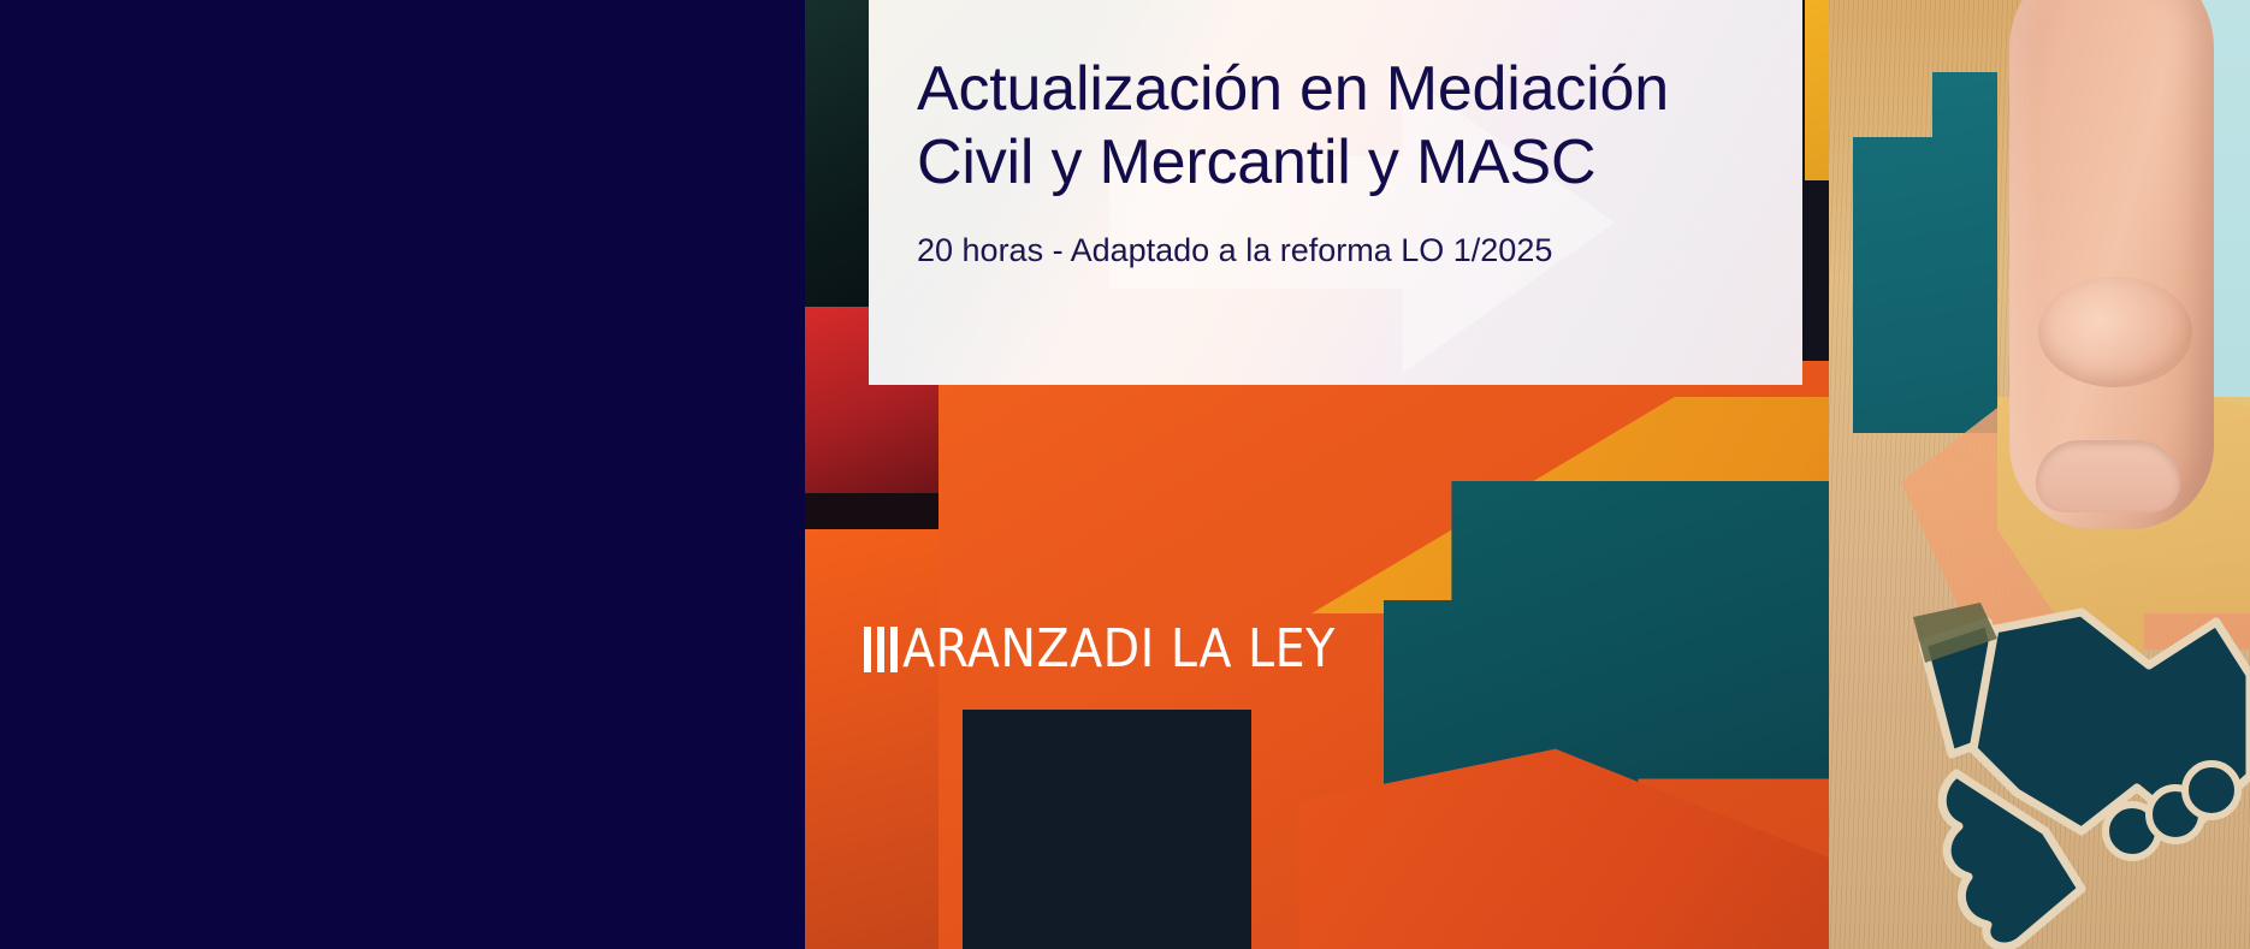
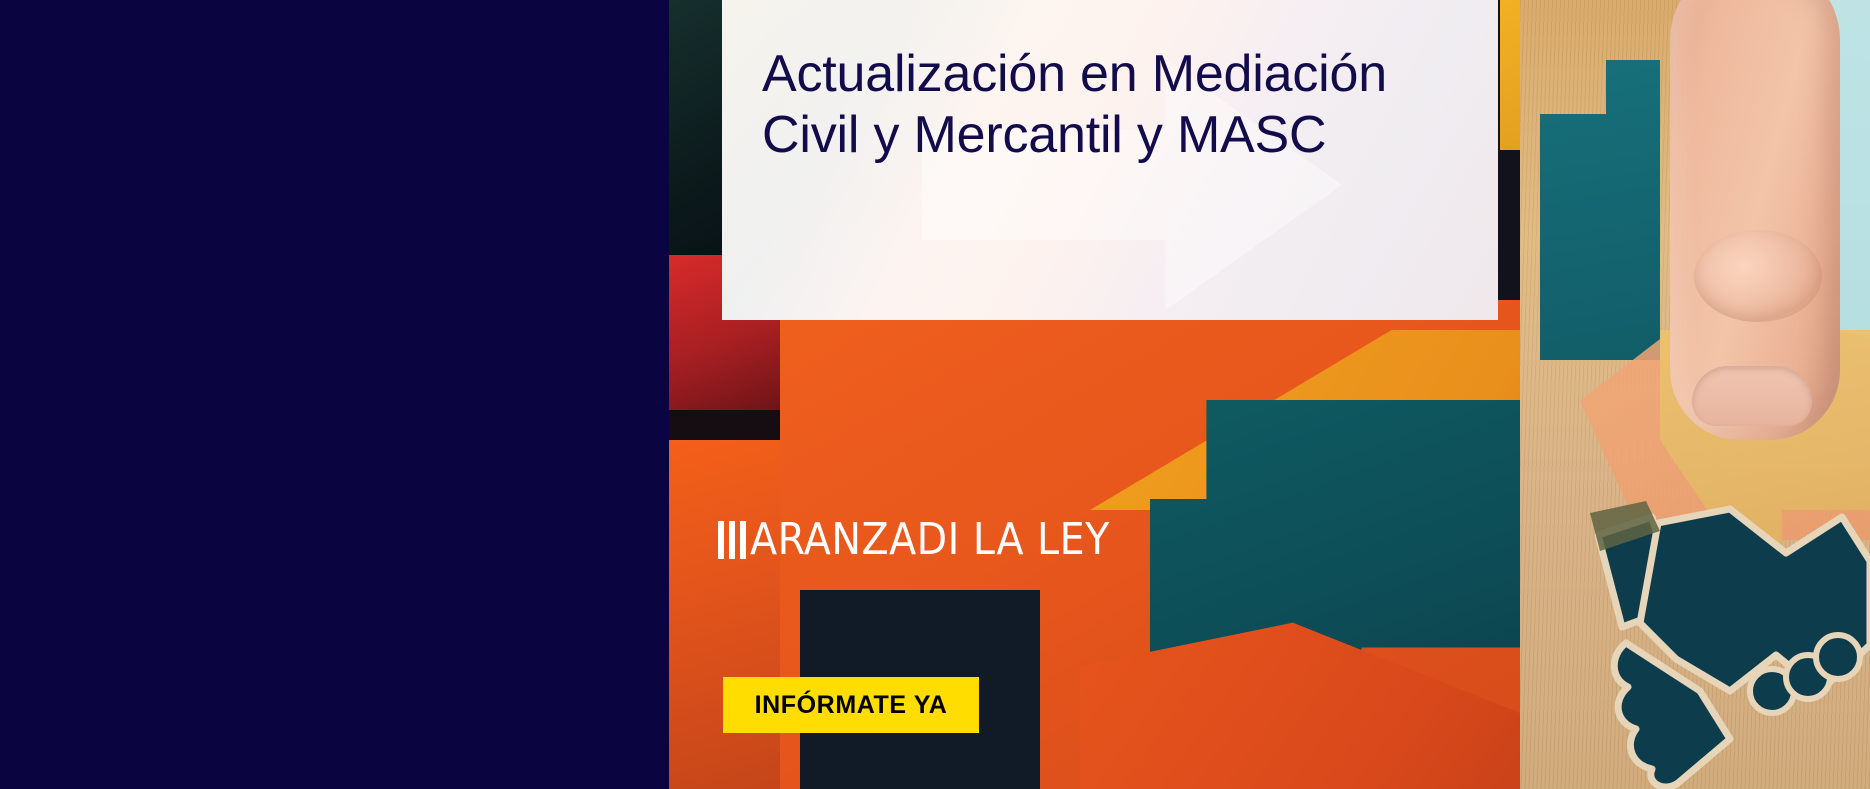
  Actualización en Mediación
  Civil y Mercantil y MASC
- 20 horas - Adaptado a la reforma LO 1/2025
  ARANZADI LA LEY
+ INFÓRMATE YA
